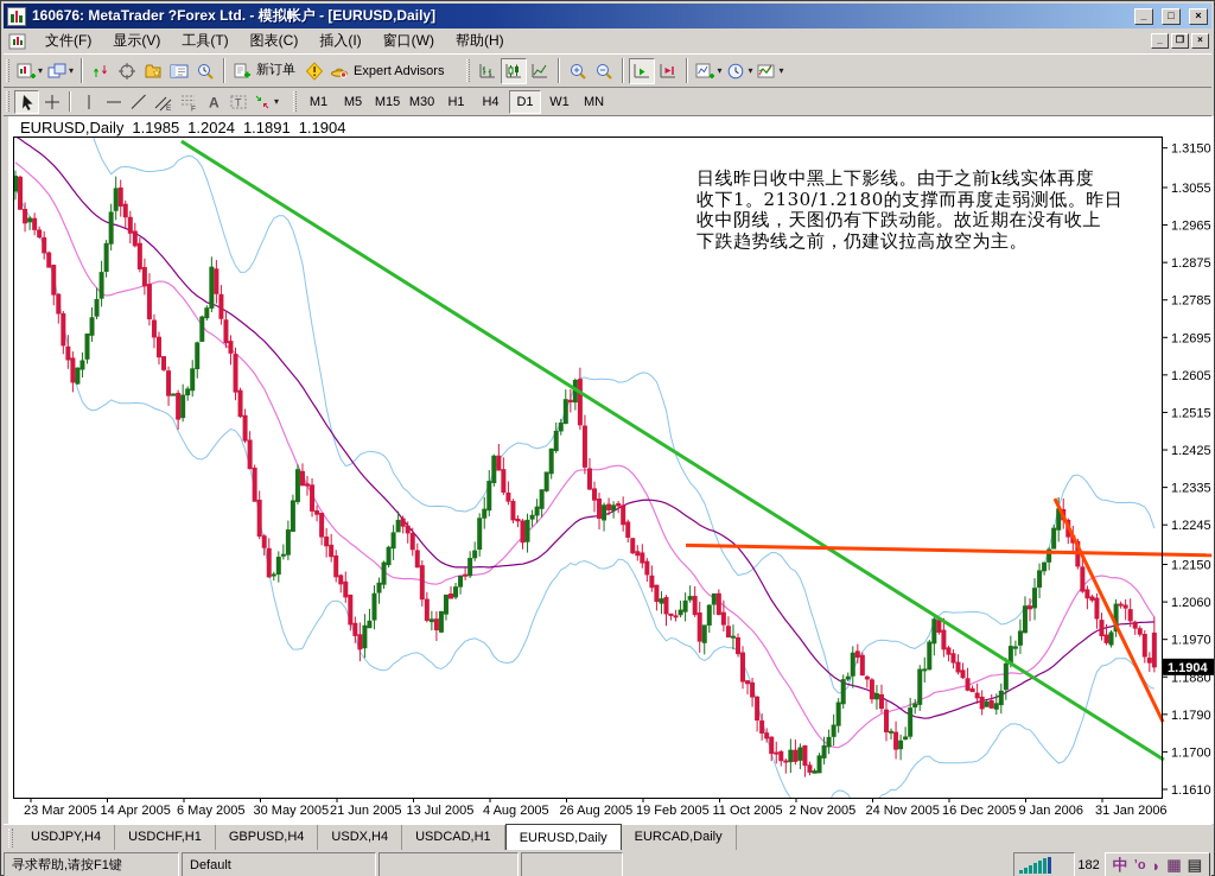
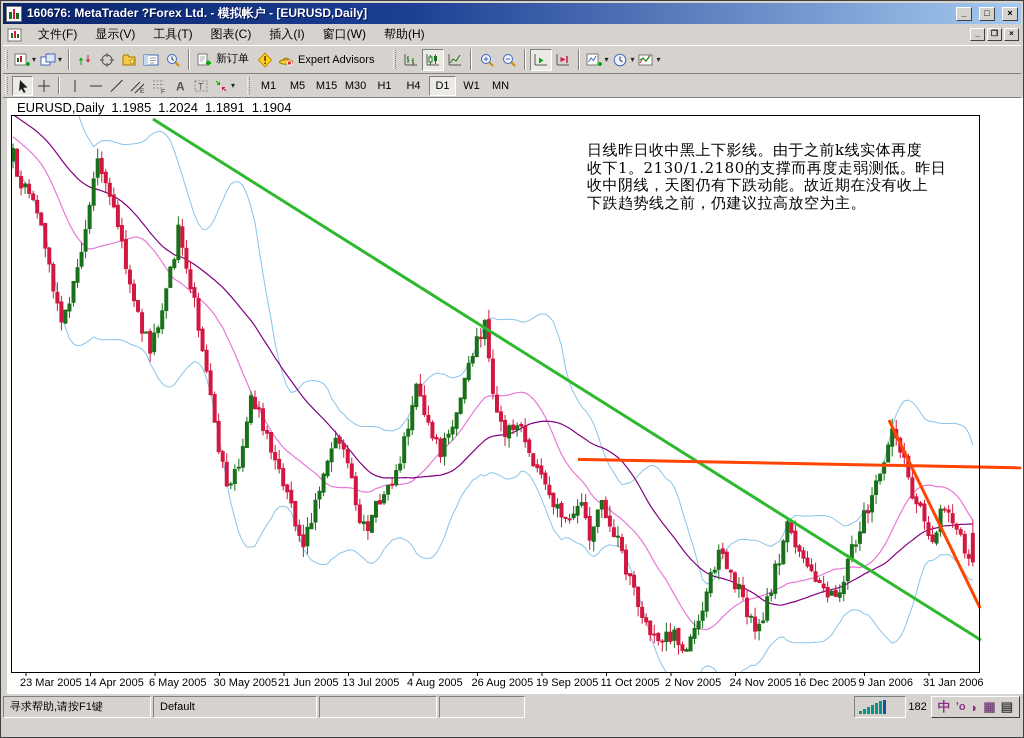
  160676: MetaTrader ?Forex Ltd. - 模拟帐户 - [EURUSD,Daily]
  _
  □
  ×
  文件(F)
  显示(V)
  工具(T)
  图表(C)
  插入(I)
  窗口(W)
  帮助(H)
  _
  ❐
  ×
  ▾
  ▾
  新订单
  Expert Advisors
  ▾
  ▾
  ▾
  A
  T
  ▾
  M1
  M5
  M15
  M30
  H1
  H4
  D1
  W1
  MN
  EURUSD,Daily 1.1985 1.2024 1.1891 1.1904
  日线昨日收中黑上下影线。由于之前k线实体再度
  收下1。2130/1.2180的支撑而再度走弱测低。昨日
  收中阴线，天图仍有下跌动能。故近期在没有收上
  下跌趋势线之前，仍建议拉高放空为主。
- 1.3150
- 1.3055
- 1.2965
- 1.2875
- 1.2785
- 1.2695
- 1.2605
- 1.2515
- 1.2425
- 1.2335
- 1.2245
- 1.2150
- 1.2060
- 1.1970
- 1.1880
- 1.1790
- 1.1700
- 1.1610
- 1.1904
  23 Mar 2005
  14 Apr 2005
  6 May 2005
  30 May 2005
  21 Jun 2005
  13 Jul 2005
  4 Aug 2005
  26 Aug 2005
- 19 Feb 2005
+ 19 Sep 2005
  11 Oct 2005
  2 Nov 2005
  24 Nov 2005
  16 Dec 2005
  9 Jan 2006
  31 Jan 2006
- USDJPY,H4
- USDCHF,H1
- GBPUSD,H4
- USDX,H4
- USDCAD,H1
- EURUSD,Daily
- EURCAD,Daily
  寻求帮助,请按F1键
  Default
  182
  中
  ʼo
  ◗
  ▦
  ▤
